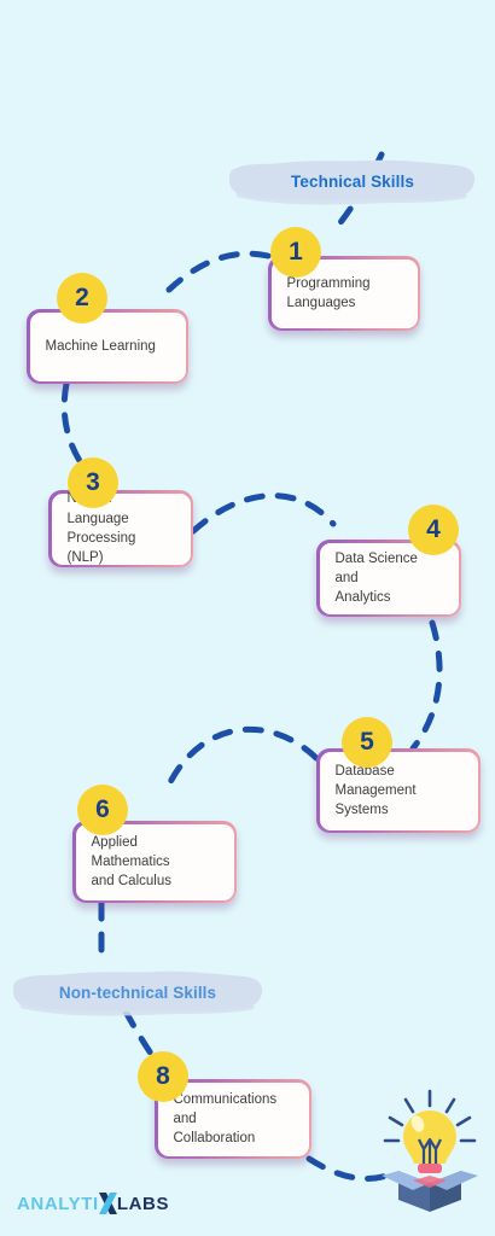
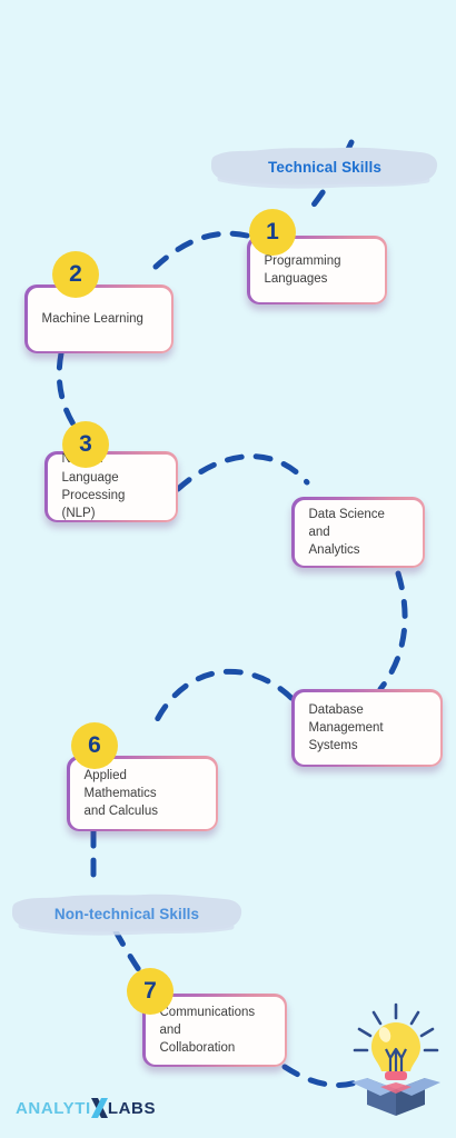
  Technical Skills
  Non-technical Skills
  Programming
  Languages
  Machine Learning
  Processing (NLP)
  Data Science and
  Analytics
  Database
  Management
  Systems
  Applied Mathematics
  and Calculus
  Communications and
  Collaboration
  1
  2
  3
- 4
- 5
  6
- 8
+ 7
  ANALYTI
  LABS
